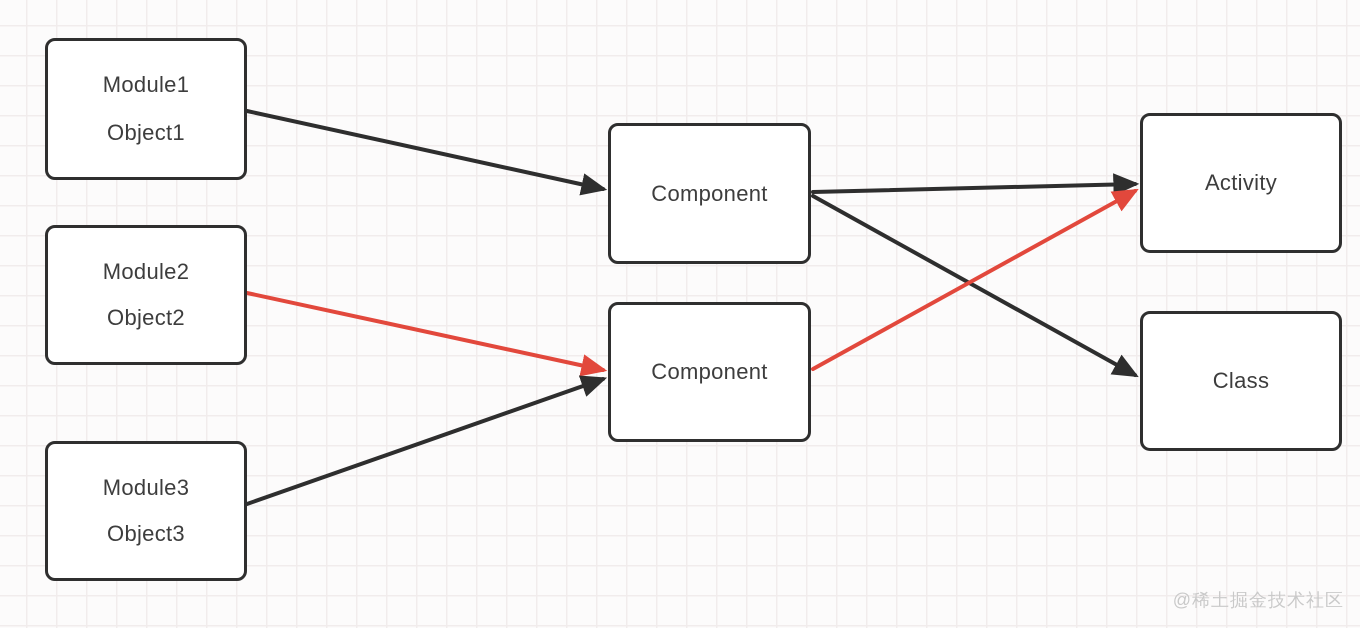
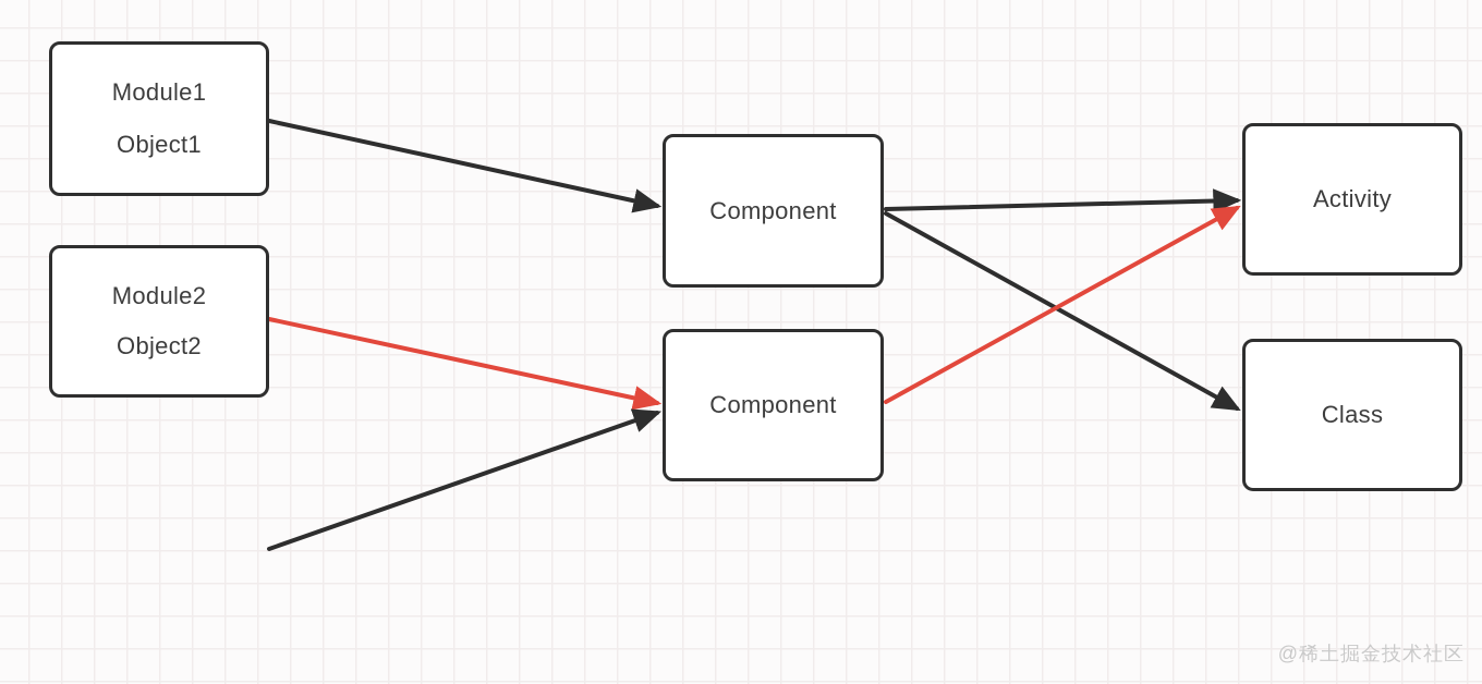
  Module1
  Object1
  Module2
  Object2
- Module3
- Object3
  Component
  Component
  Activity
  Class
  @稀土掘金技术社区
